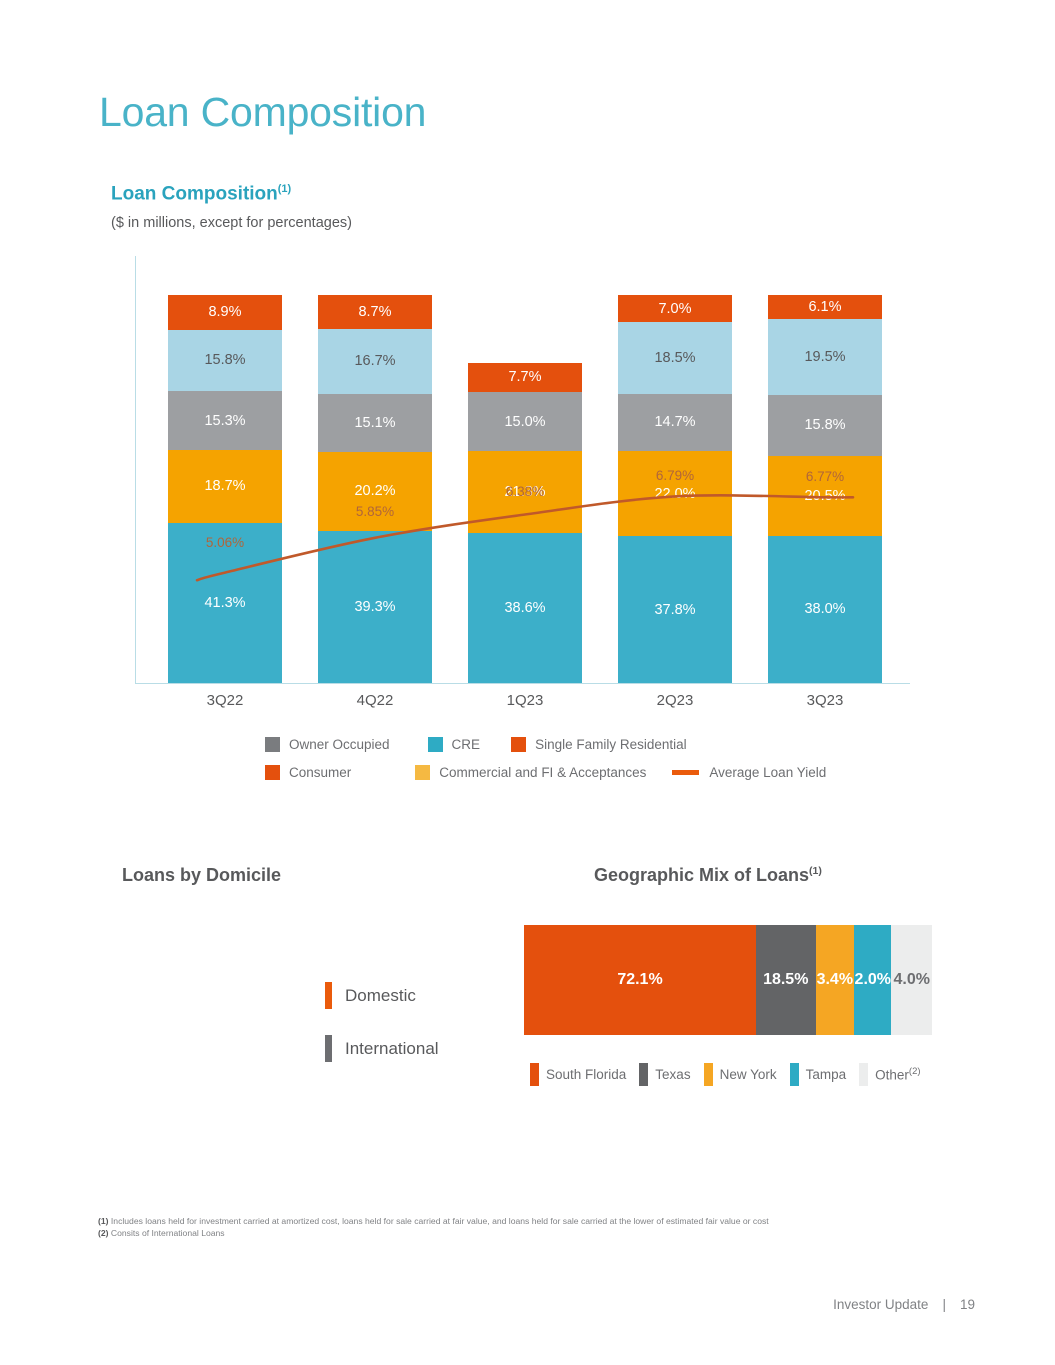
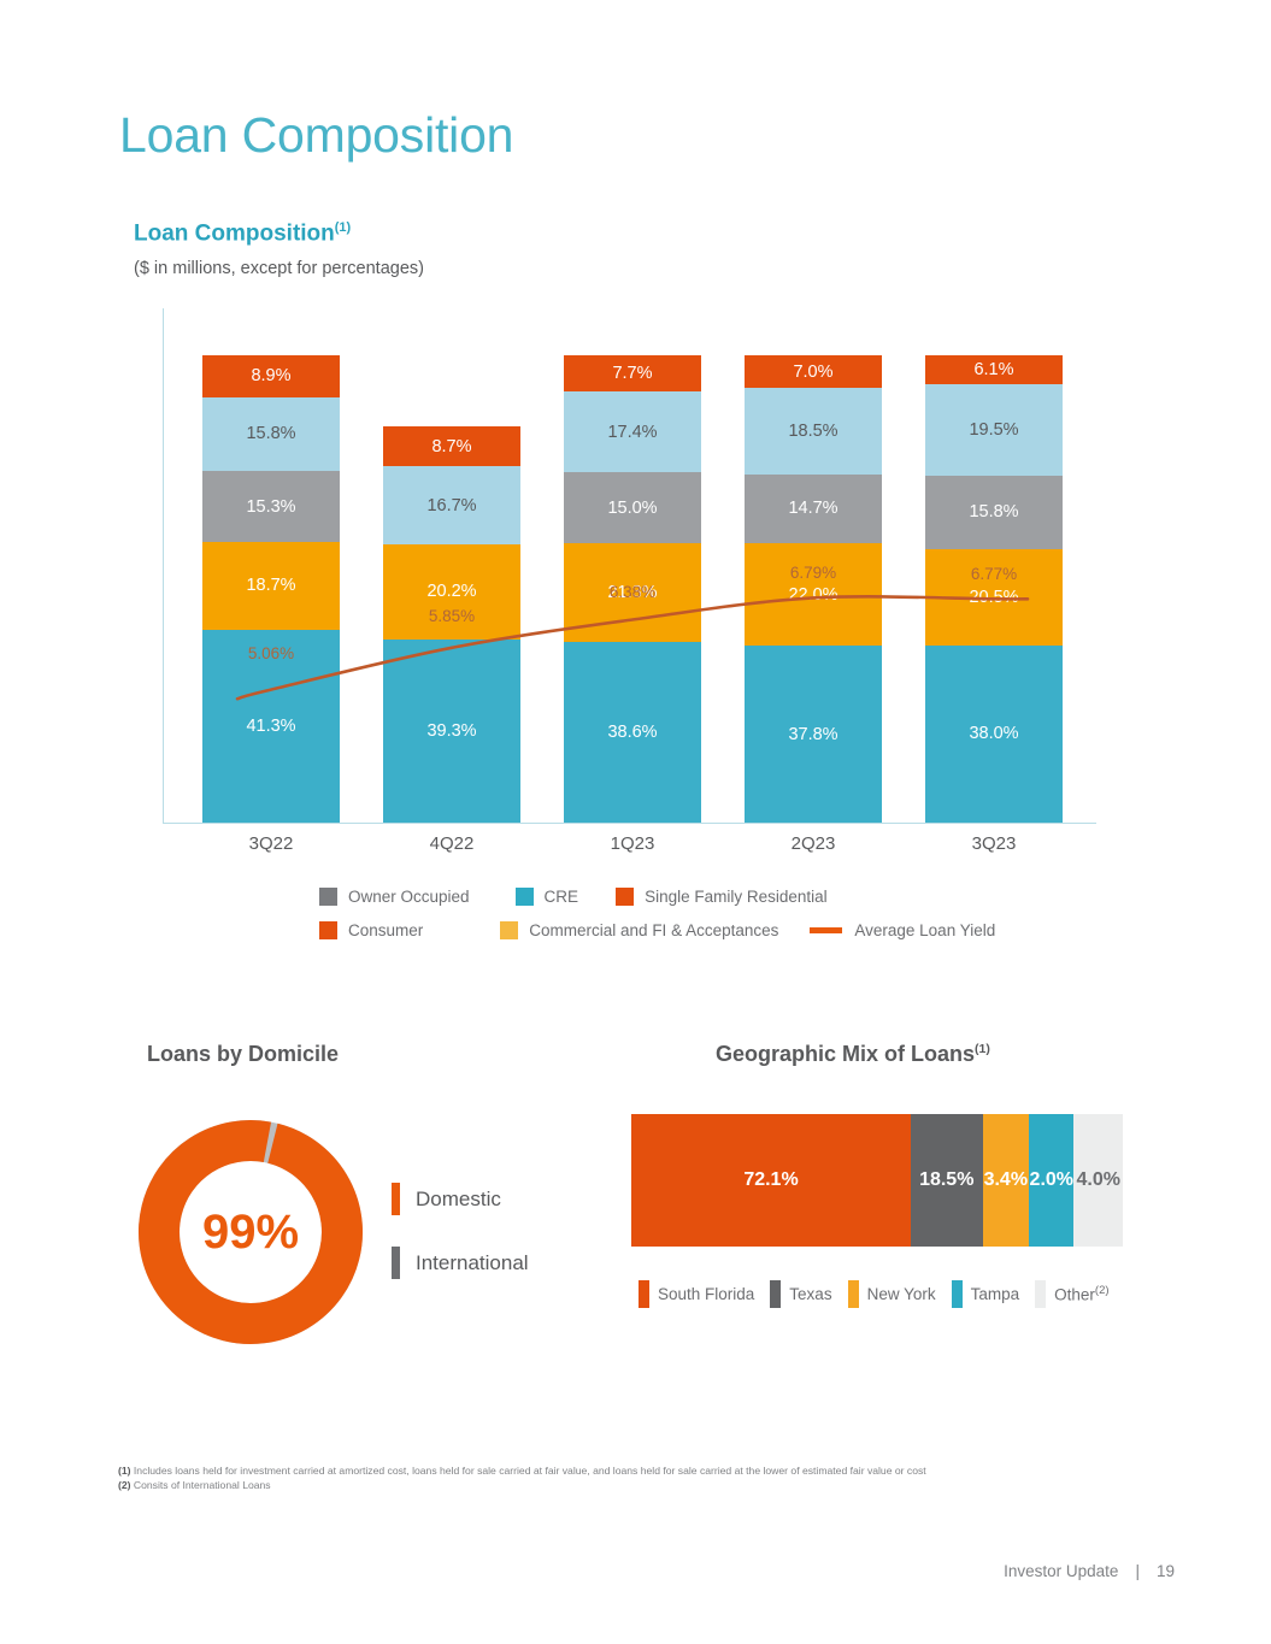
  Loan Composition
  Loan Composition(1)
  ($ in millions, except for percentages)
  8.9%
  15.8%
  15.3%
  18.7%
  41.3%
  8.7%
  16.7%
- 15.1%
  20.2%
  39.3%
  7.7%
+ 17.4%
  15.0%
  21.3%
  38.6%
  7.0%
  18.5%
  14.7%
  22.0%
  37.8%
  6.1%
  19.5%
  15.8%
  0.5%
  38.0%
  3Q22
  4Q22
  1Q23
  2Q23
  3Q23
  5.06%
  5.85%
  6.38%
  6.79%
  6.77%
  Owner Occupied
  CRE
  Single Family Residential
  Consumer
  Commercial and FI & Acceptances
  Average Loan Yield
  Loans by Domicile
+ 99%
  Domestic
  International
  Geographic Mix of Loans(1)
  72.1%
  18.5%
  3.4%
  2.0%
  4.0%
  South Florida
  Texas
  New York
  Tampa
  Other(2)
  (1) Includes loans held for investment carried at amortized cost, loans held for sale carried at fair value, and loans held for sale carried at the lower of estimated fair value or cost
  (2) Consits of International Loans
  Investor Update
  |
  19
